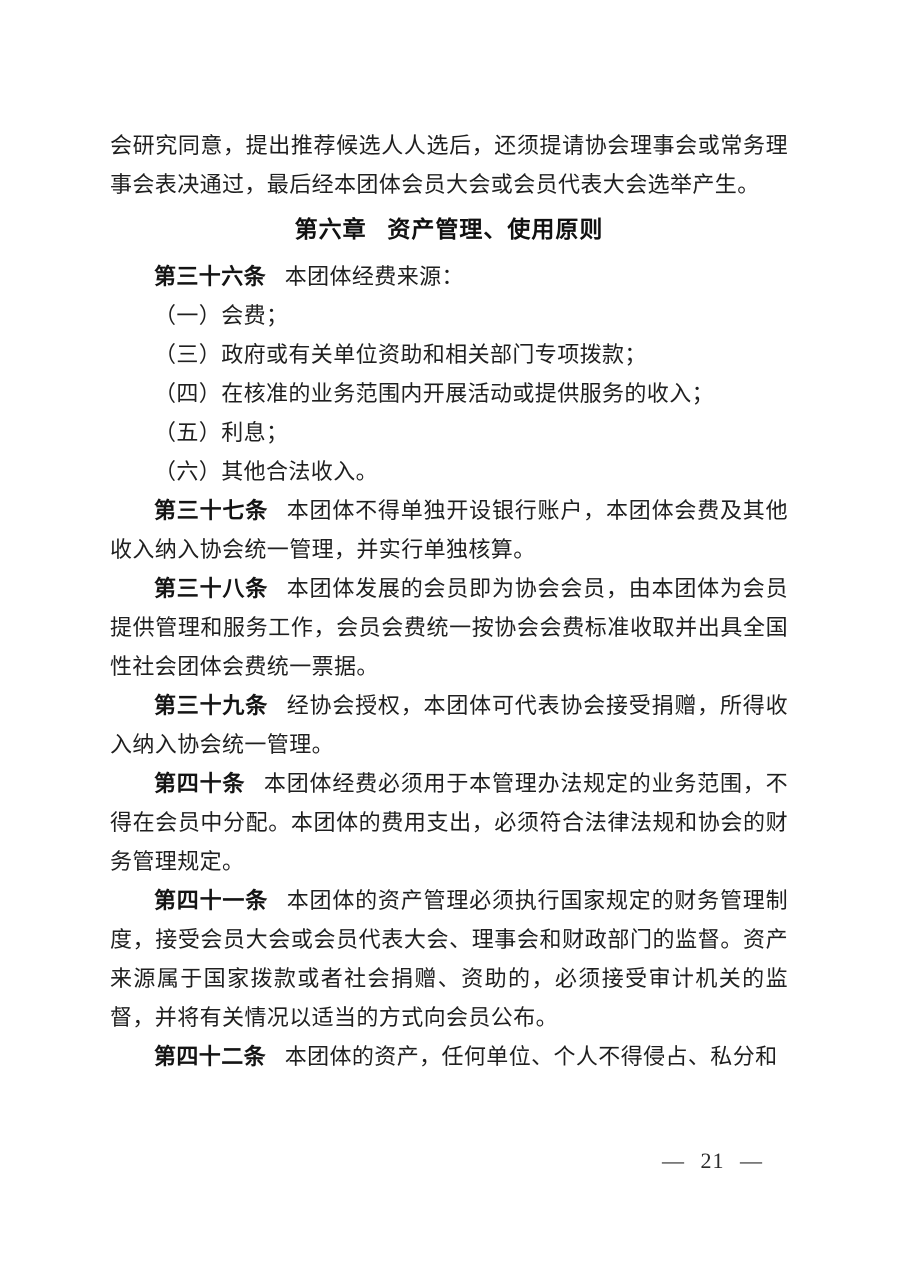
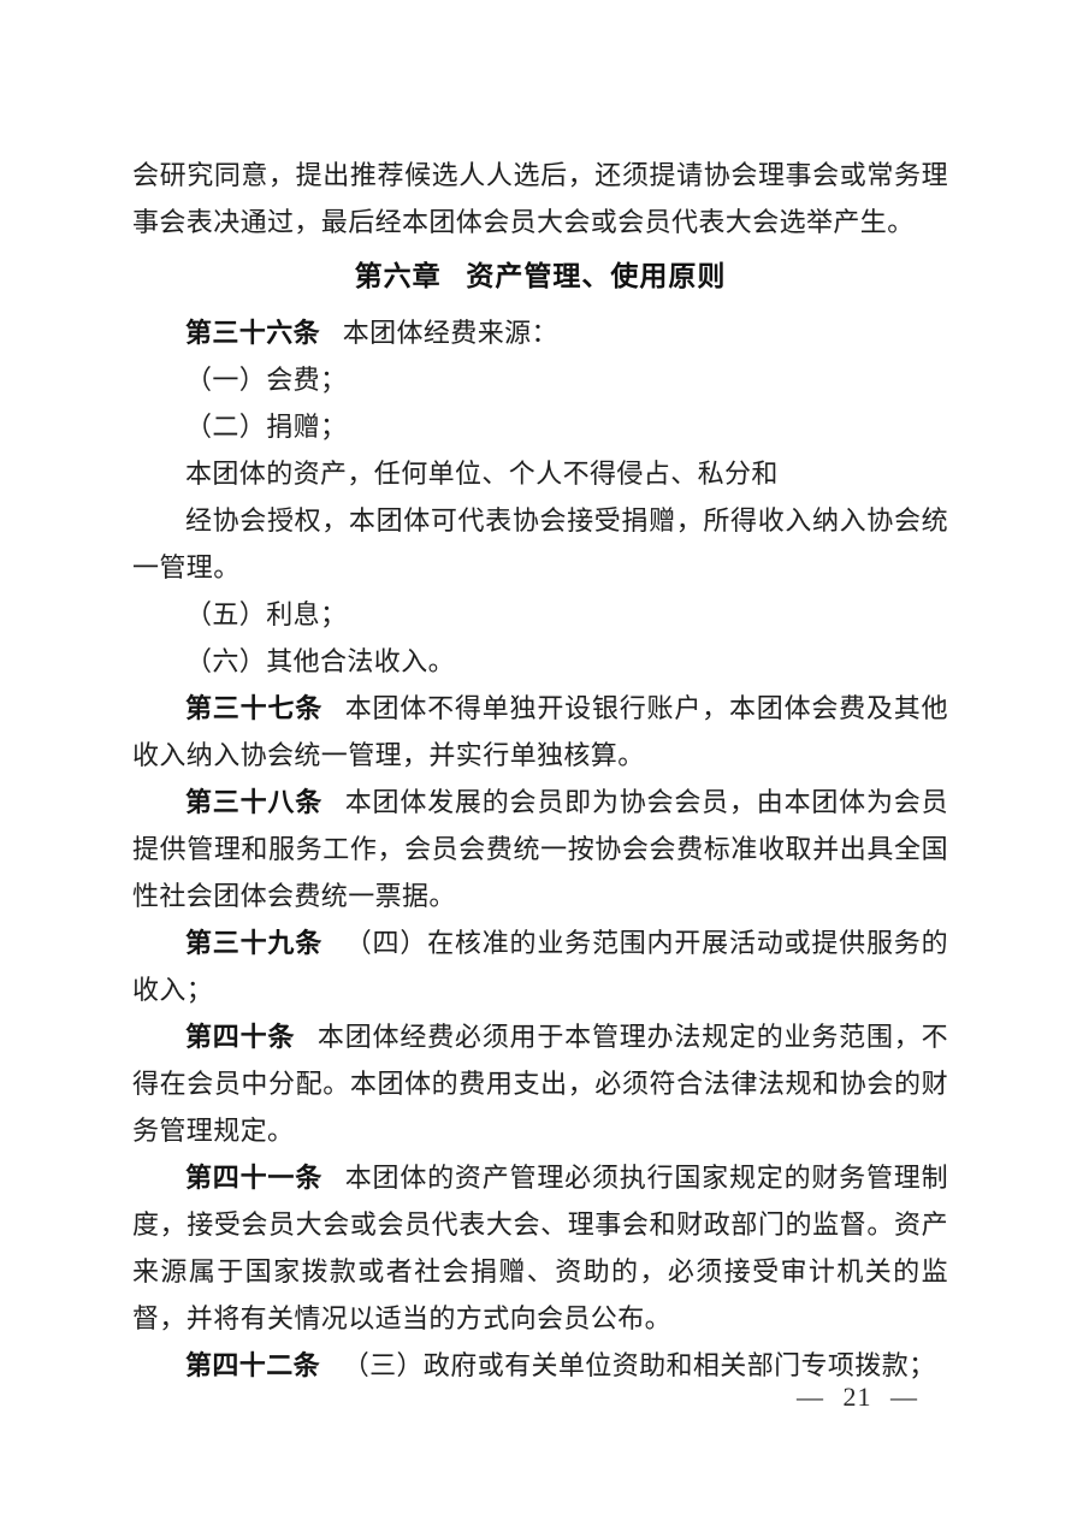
  会研究同意，提出推荐候选人人选后，还须提请协会理事会或常务理事会表决通过，最后经本团体会员大会或会员代表大会选举产生。
  第六章 资产管理、使用原则
  第三十六条 本团体经费来源：
  （一）会费；
+ （二）捐赠；
- （三）政府或有关单位资助和相关部门专项拨款；
+ 本团体的资产，任何单位、个人不得侵占、私分和
- （四）在核准的业务范围内开展活动或提供服务的收入；
+ 经协会授权，本团体可代表协会接受捐赠，所得收入纳入协会统一管理。
  （五）利息；
  （六）其他合法收入。
  第三十七条 本团体不得单独开设银行账户，本团体会费及其他收入纳入协会统一管理，并实行单独核算。
  第三十八条 本团体发展的会员即为协会会员，由本团体为会员提供管理和服务工作，会员会费统一按协会会费标准收取并出具全国性社会团体会费统一票据。
- 第三十九条 经协会授权，本团体可代表协会接受捐赠，所得收入纳入协会统一管理。
+ 第三十九条 （四）在核准的业务范围内开展活动或提供服务的收入；
  第四十条 本团体经费必须用于本管理办法规定的业务范围，不得在会员中分配。本团体的费用支出，必须符合法律法规和协会的财务管理规定。
  第四十一条 本团体的资产管理必须执行国家规定的财务管理制度，接受会员大会或会员代表大会、理事会和财政部门的监督。资产来源属于国家拨款或者社会捐赠、资助的，必须接受审计机关的监督，并将有关情况以适当的方式向会员公布。
- 第四十二条 本团体的资产，任何单位、个人不得侵占、私分和
+ 第四十二条 （三）政府或有关单位资助和相关部门专项拨款；
  — 21 —
